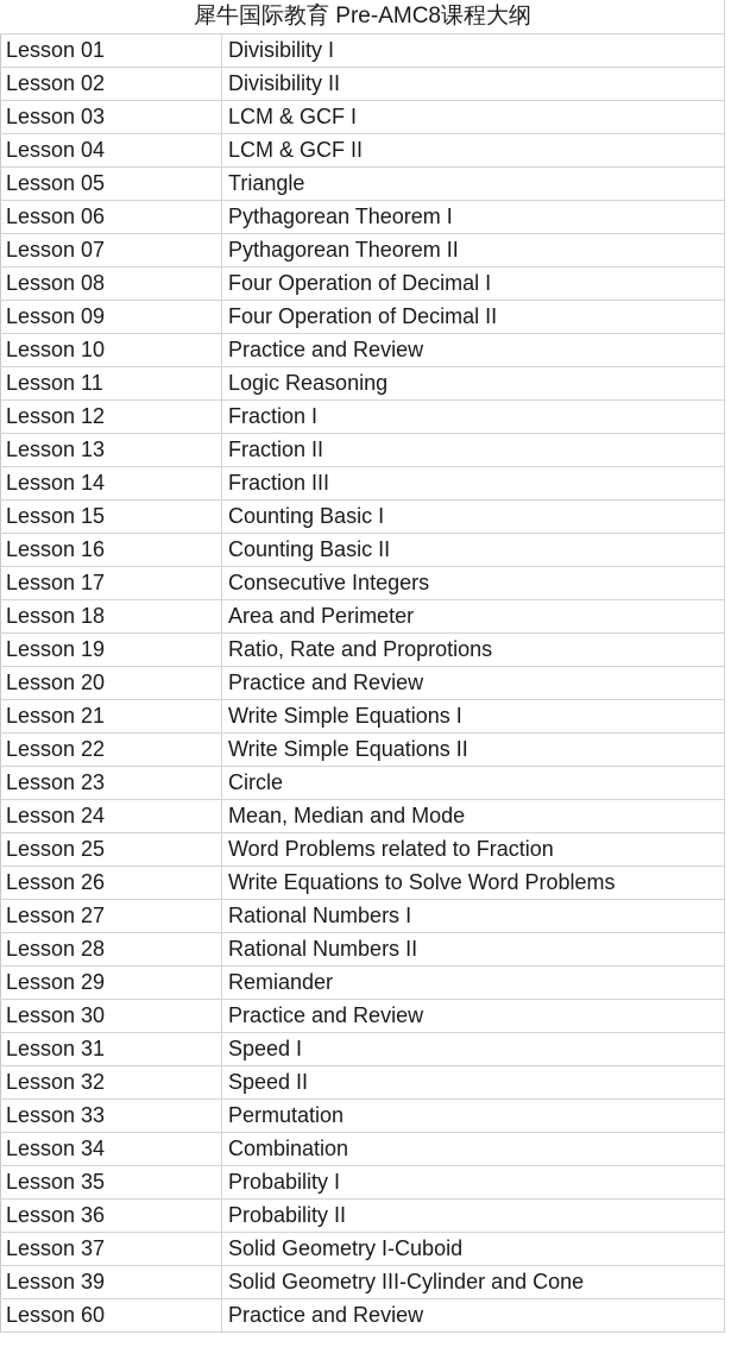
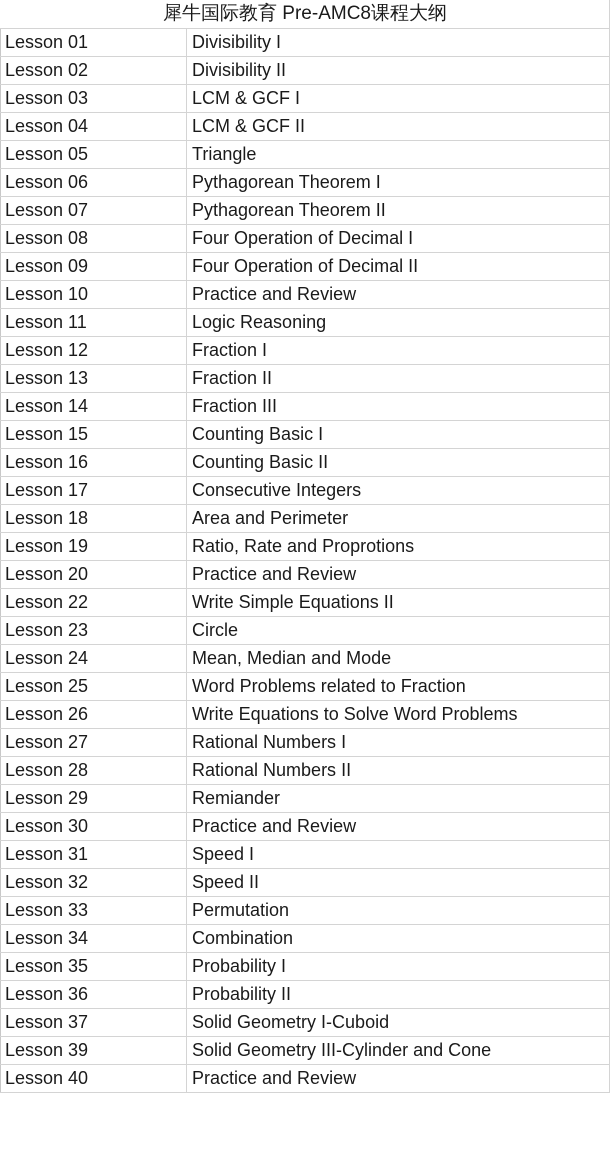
  犀牛国际教育 Pre-AMC8课程大纲
  Lesson 01	Divisibility I
  Lesson 02	Divisibility II
  Lesson 03	LCM & GCF I
  Lesson 04	LCM & GCF II
  Lesson 05	Triangle
  Lesson 06	Pythagorean Theorem I
  Lesson 07	Pythagorean Theorem II
  Lesson 08	Four Operation of Decimal I
  Lesson 09	Four Operation of Decimal II
  Lesson 10	Practice and Review
  Lesson 11	Logic Reasoning
  Lesson 12	Fraction I
  Lesson 13	Fraction II
  Lesson 14	Fraction III
  Lesson 15	Counting Basic I
  Lesson 16	Counting Basic II
  Lesson 17	Consecutive Integers
  Lesson 18	Area and Perimeter
  Lesson 19	Ratio, Rate and Proprotions
  Lesson 20	Practice and Review
- Lesson 21	Write Simple Equations I
  Lesson 22	Write Simple Equations II
  Lesson 23	Circle
  Lesson 24	Mean, Median and Mode
  Lesson 25	Word Problems related to Fraction
  Lesson 26	Write Equations to Solve Word Problems
  Lesson 27	Rational Numbers I
  Lesson 28	Rational Numbers II
  Lesson 29	Remiander
  Lesson 30	Practice and Review
  Lesson 31	Speed I
  Lesson 32	Speed II
  Lesson 33	Permutation
  Lesson 34	Combination
  Lesson 35	Probability I
  Lesson 36	Probability II
  Lesson 37	Solid Geometry I-Cuboid
  Lesson 39	Solid Geometry III-Cylinder and Cone
- Lesson 60	Practice and Review
+ Lesson 40	Practice and Review
